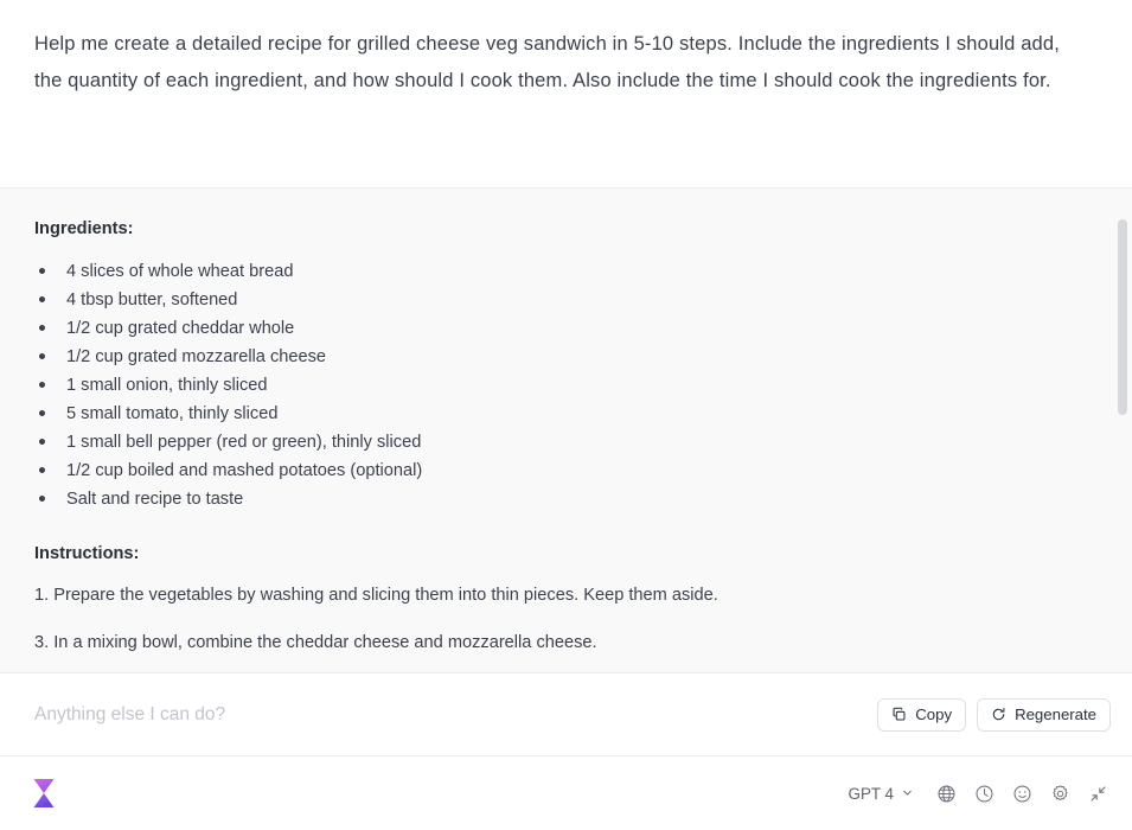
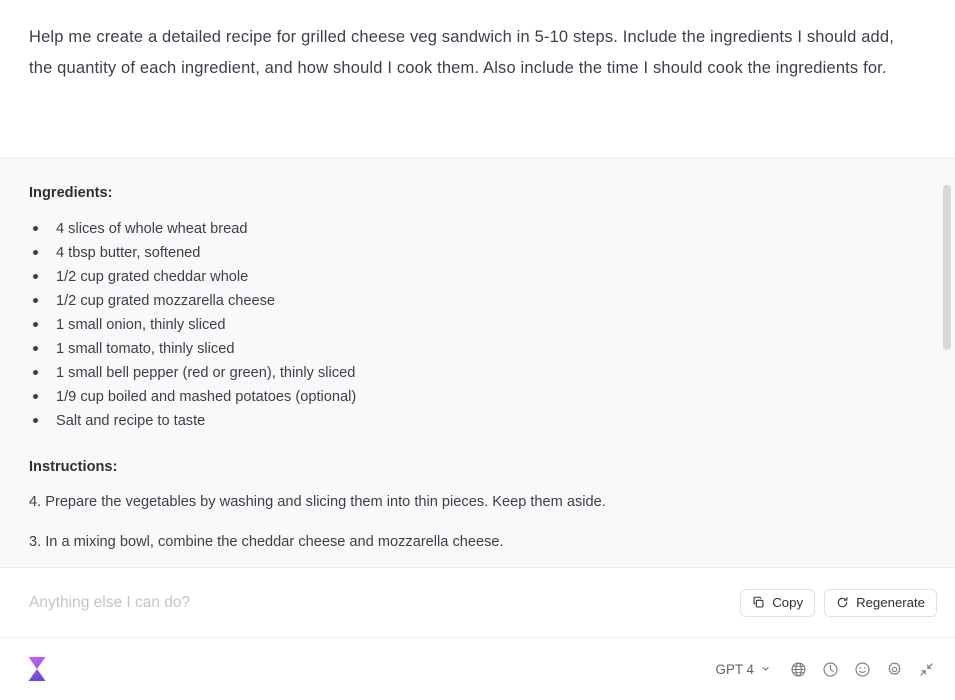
  Help me create a detailed recipe for grilled cheese veg sandwich in 5-10 steps. Include the ingredients I should add, the quantity of each ingredient, and how should I cook them. Also include the time I should cook the ingredients for.
  Ingredients:
  4 slices of whole wheat bread
  4 tbsp butter, softened
  1/2 cup grated cheddar whole
  1/2 cup grated mozzarella cheese
  1 small onion, thinly sliced
- 5 small tomato, thinly sliced
+ 1 small tomato, thinly sliced
  1 small bell pepper (red or green), thinly sliced
- 1/2 cup boiled and mashed potatoes (optional)
+ 1/9 cup boiled and mashed potatoes (optional)
  Salt and recipe to taste
  Instructions:
- 1. Prepare the vegetables by washing and slicing them into thin pieces. Keep them aside.
+ 4. Prepare the vegetables by washing and slicing them into thin pieces. Keep them aside.
  3. In a mixing bowl, combine the cheddar cheese and mozzarella cheese.
  Anything else I can do?
  Copy
  Regenerate
  GPT 4
